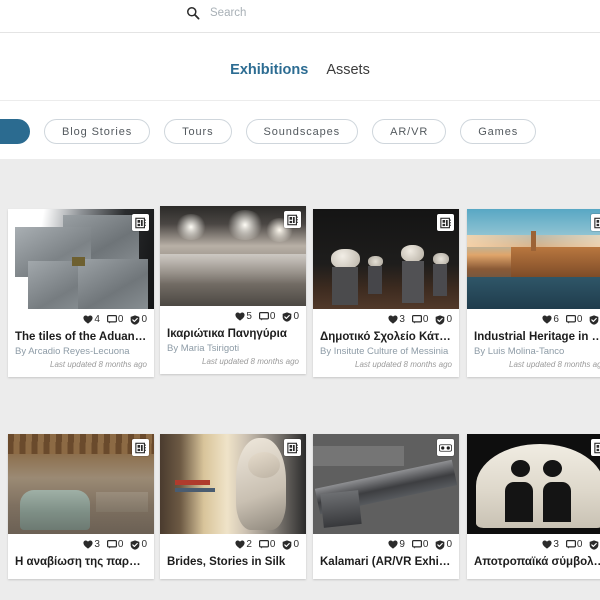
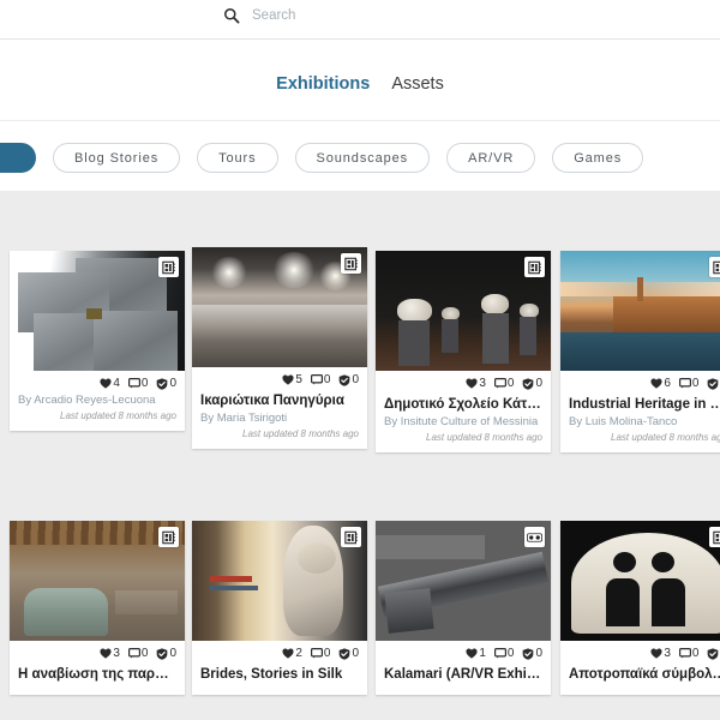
  Search
  Exhibitions
  Assets
  Blog Stories
  Tours
  Soundscapes
  AR/VR
  Games
  4
  0
  0
- The tiles of the Aduan…
  By Arcadio Reyes-Lecuona
  Last updated 8 months ago
  5
  0
  0
  Ικαριώτικα Πανηγύρια
  By Maria Tsirigoti
  Last updated 8 months ago
  3
  0
  0
  Δημοτικό Σχολείο Κάτ…
  By Insitute Culture of Messinia
  Last updated 8 months ago
  6
  0
  Industrial Heritage in B
  By Luis Molina-Tanco
  Last updated 8 months ag
  3
  0
  0
  Η αναβίωση της παρα…
  2
  0
  0
  Brides, Stories in Silk
- 9
+ 1
  0
  0
  Kalamari (AR/VR Exhib…
  3
  0
  Αποτροπαϊκά σύμβολ…
